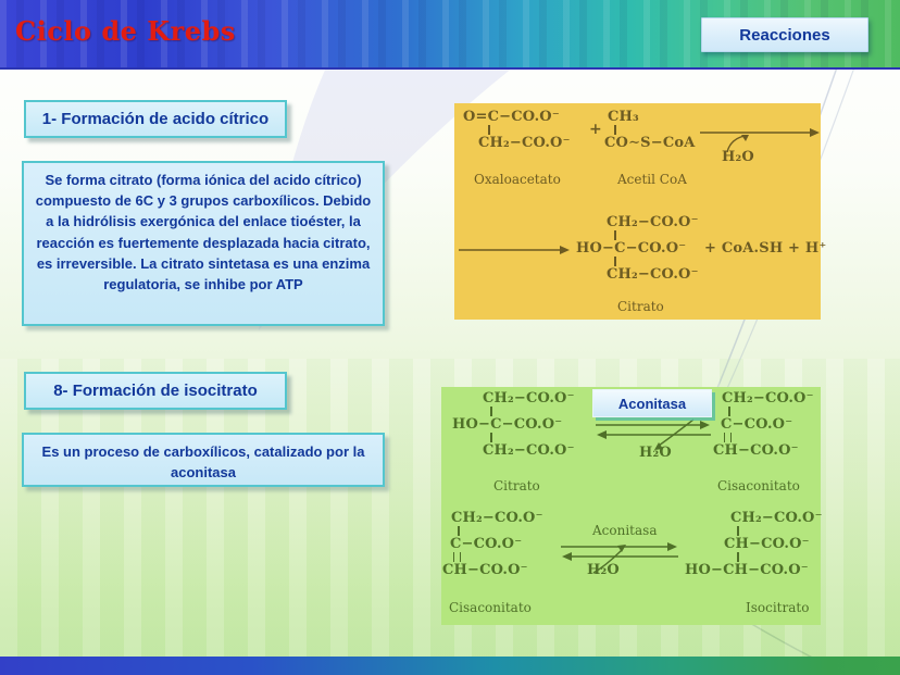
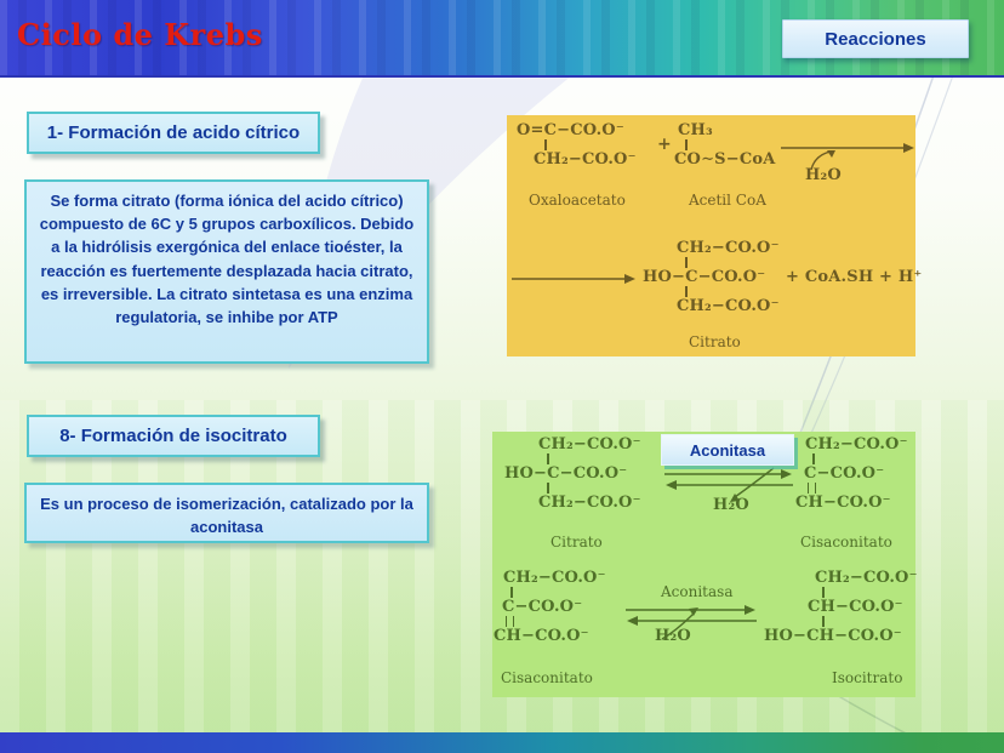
  Ciclo de Krebs
  Reacciones
  1- Formación de acido cítrico
- Se forma citrato (forma iónica del acido cítrico) compuesto de 6C y 3 grupos carboxílicos. Debido a la hidrólisis exergónica del enlace tioéster, la reacción es fuertemente desplazada hacia citrato, es irreversible. La citrato sintetasa es una enzima regulatoria, se inhibe por ATP
+ Se forma citrato (forma iónica del acido cítrico) compuesto de 6C y 5 grupos carboxílicos. Debido a la hidrólisis exergónica del enlace tioéster, la reacción es fuertemente desplazada hacia citrato, es irreversible. La citrato sintetasa es una enzima regulatoria, se inhibe por ATP
  O=C−CO.O⁻
  CH₂−CO.O⁻
  Oxaloacetato
  +
  CH₃
  CO∼S−CoA
  Acetil CoA
  H₂O
  CH₂−CO.O⁻
  HO−C−CO.O⁻
  CH₂−CO.O⁻
  Citrato
  + CoA.SH + H⁺
  8- Formación de isocitrato
- Es un proceso de carboxílicos, catalizado por la aconitasa
+ Es un proceso de isomerización, catalizado por la aconitasa
  CH₂−CO.O⁻
  HO−C−CO.O⁻
  CH₂−CO.O⁻
  Citrato
  H₂O
  CH₂−CO.O⁻
  C−CO.O⁻
  CH−CO.O⁻
  Cisaconitato
  CH₂−CO.O⁻
  C−CO.O⁻
  CH−CO.O⁻
  Cisaconitato
  Aconitasa
  H₂O
  CH₂−CO.O⁻
  CH−CO.O⁻
  HO−CH−CO.O⁻
  Isocitrato
  Aconitasa
